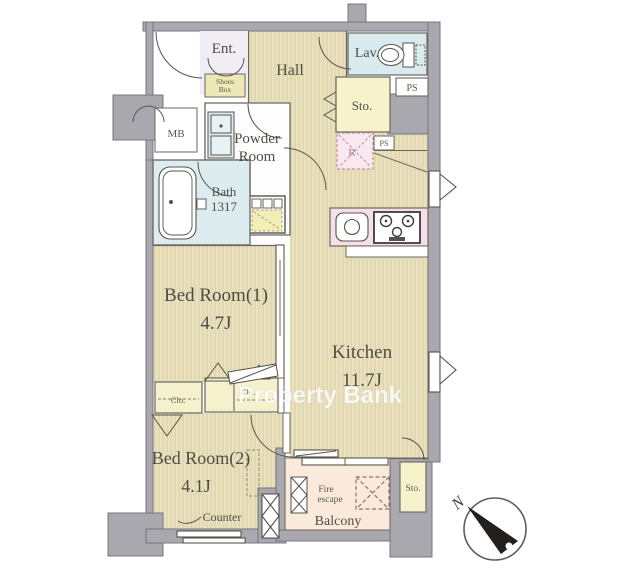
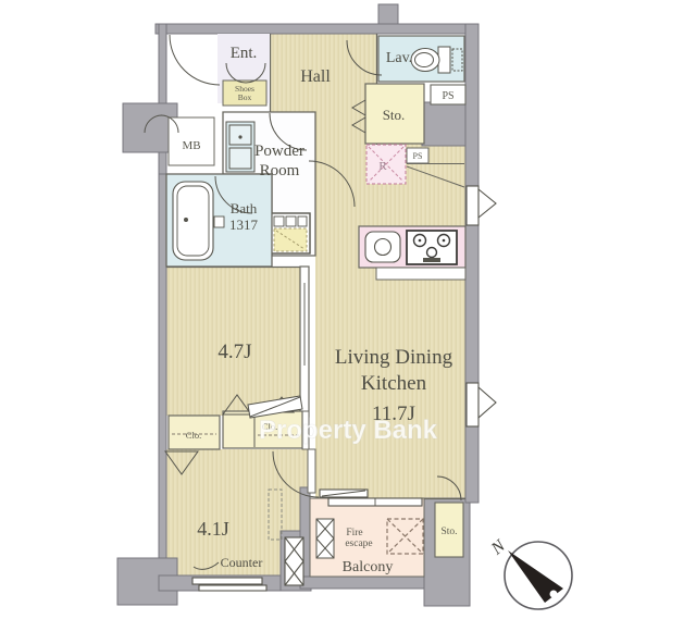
  Ent.
  Shoes
  Box
  Hall
  Lav.
  PS
  Sto.
  MB
  Powder
  Room
  Bath
  1317
  R
  PS
- Bed Room(1)
  4.7J
+ Living Dining
  Kitchen
  11.7J
  Clo.
  Clo.
- Bed Room(2)
  4.1J
  Counter
  Fire
  escape
  Balcony
  Sto.
  Property Bank
